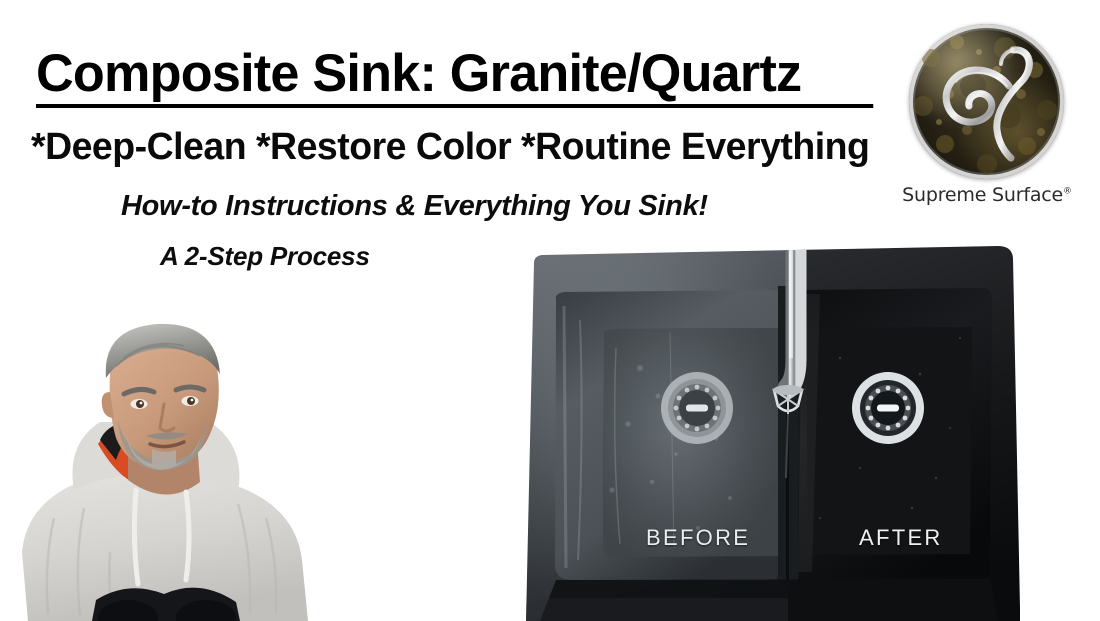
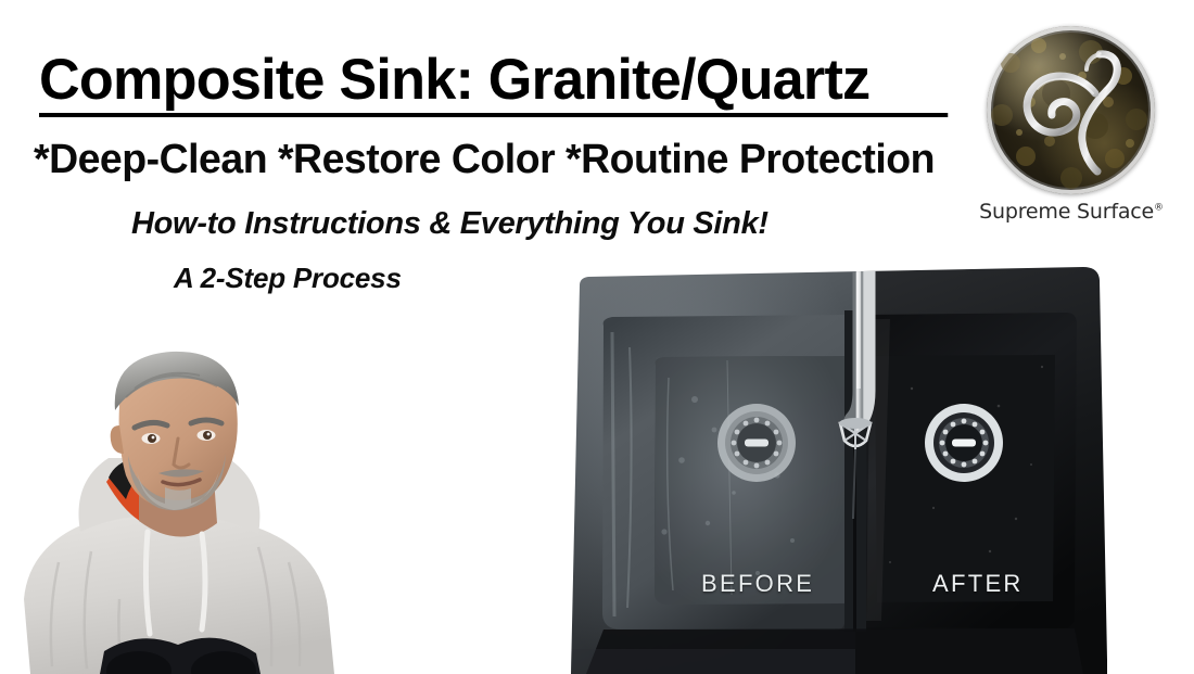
  Composite Sink: Granite/Quartz
- *Deep-Clean *Restore Color *Routine Everything
+ *Deep-Clean *Restore Color *Routine Protection
  How-to Instructions & Everything You Sink!
  A 2-Step Process
  Supreme Surface®
  BEFORE
  AFTER
